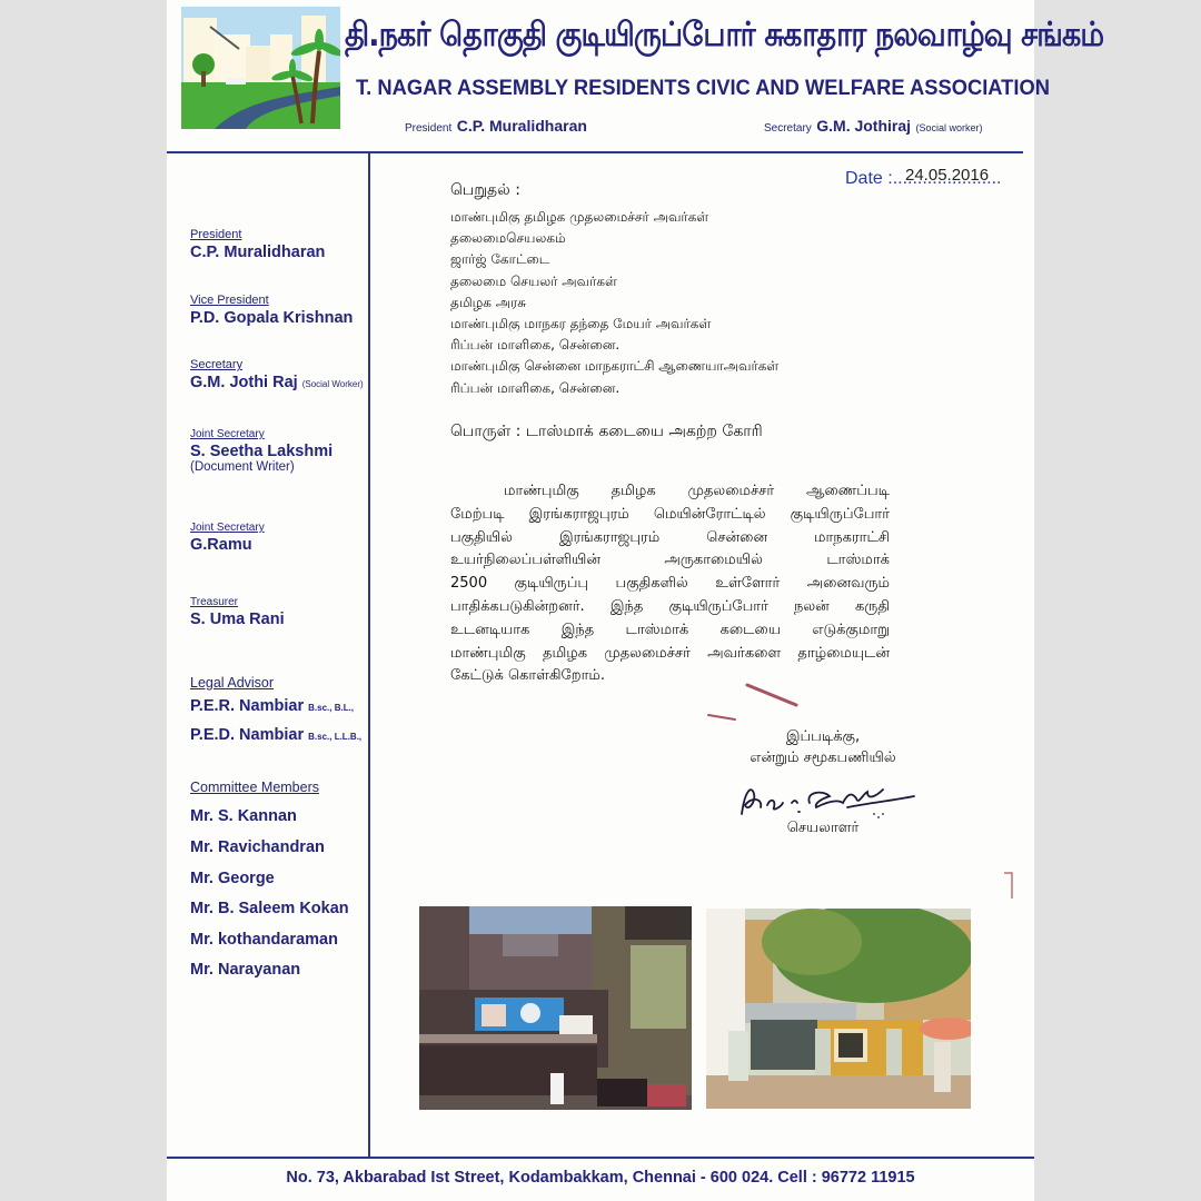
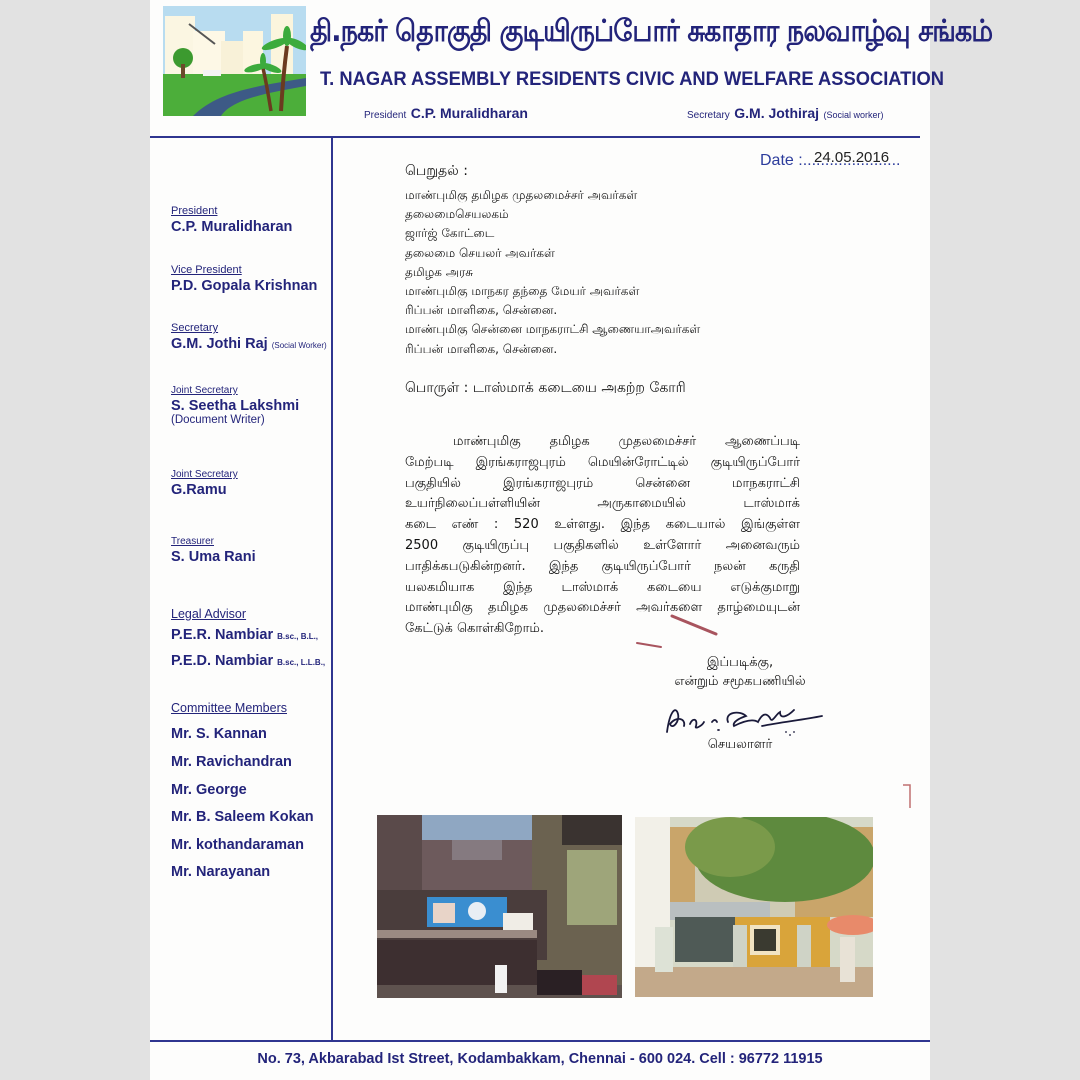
  தி.நகர் தொகுதி குடியிருப்போர் சுகாதார நலவாழ்வு சங்கம்
  T. NAGAR ASSEMBLY RESIDENTS CIVIC AND WELFARE ASSOCIATION
  President C.P. Muralidharan
  Secretary G.M. Jothiraj (Social worker)
  President
  C.P. Muralidharan
  Vice President
  P.D. Gopala Krishnan
  Secretary
  G.M. Jothi Raj (Social Worker)
  Joint Secretary
  S. Seetha Lakshmi
  (Document Writer)
  Joint Secretary
  G.Ramu
  Treasurer
  S. Uma Rani
  Legal Advisor
  P.E.R. Nambiar B.sc., B.L.,
  P.E.D. Nambiar B.sc., L.L.B.,
  Committee Members
  Mr. S. Kannan
  Mr. Ravichandran
  Mr. George
  Mr. B. Saleem Kokan
  Mr. kothandaraman
  Mr. Narayanan
  Date :......................
  24.05.2016
  பெறுதல் :
  மாண்புமிகு தமிழக முதலமைச்சர் அவர்கள்
  தலைமைசெயலகம்
  ஜார்ஜ் கோட்டை
  தலைமை செயலர் அவர்கள்
  தமிழக அரசு
  மாண்புமிகு மாநகர தந்தை மேயர் அவர்கள்
  ரிப்பன் மாளிகை, சென்னை.
  மாண்புமிகு சென்னை மாநகராட்சி ஆணையாஅவர்கள்
  ரிப்பன் மாளிகை, சென்னை.
  பொருள் : டாஸ்மாக் கடையை அகற்ற கோரி
  மாண்புமிகு தமிழக முதலமைச்சர் ஆணைப்படி
  மேற்படி இரங்கராஜபுரம் மெயின்ரோட்டில் குடியிருப்போர்
  பகுதியில் இரங்கராஜபுரம் சென்னை மாநகராட்சி
  உயர்நிலைப்பள்ளியின் அருகாமையில் டாஸ்மாக்
+ கடை எண் : 520 உள்ளது. இந்த கடையால் இங்குள்ள
  2500 குடியிருப்பு பகுதிகளில் உள்ளோர் அனைவரும்
  பாதிக்கபடுகின்றனர். இந்த குடியிருப்போர் நலன் கருதி
- உடனடியாக இந்த டாஸ்மாக் கடையை எடுக்குமாறு
+ யலகமியாக இந்த டாஸ்மாக் கடையை எடுக்குமாறு
  மாண்புமிகு தமிழக முதலமைச்சர் அவர்களை தாழ்மையுடன்
  கேட்டுக் கொள்கிறோம்.
  இப்படிக்கு,
  என்றும் சமூகபணியில்
  செயலாளர்
  No. 73, Akbarabad Ist Street, Kodambakkam, Chennai - 600 024. Cell : 96772 11915
